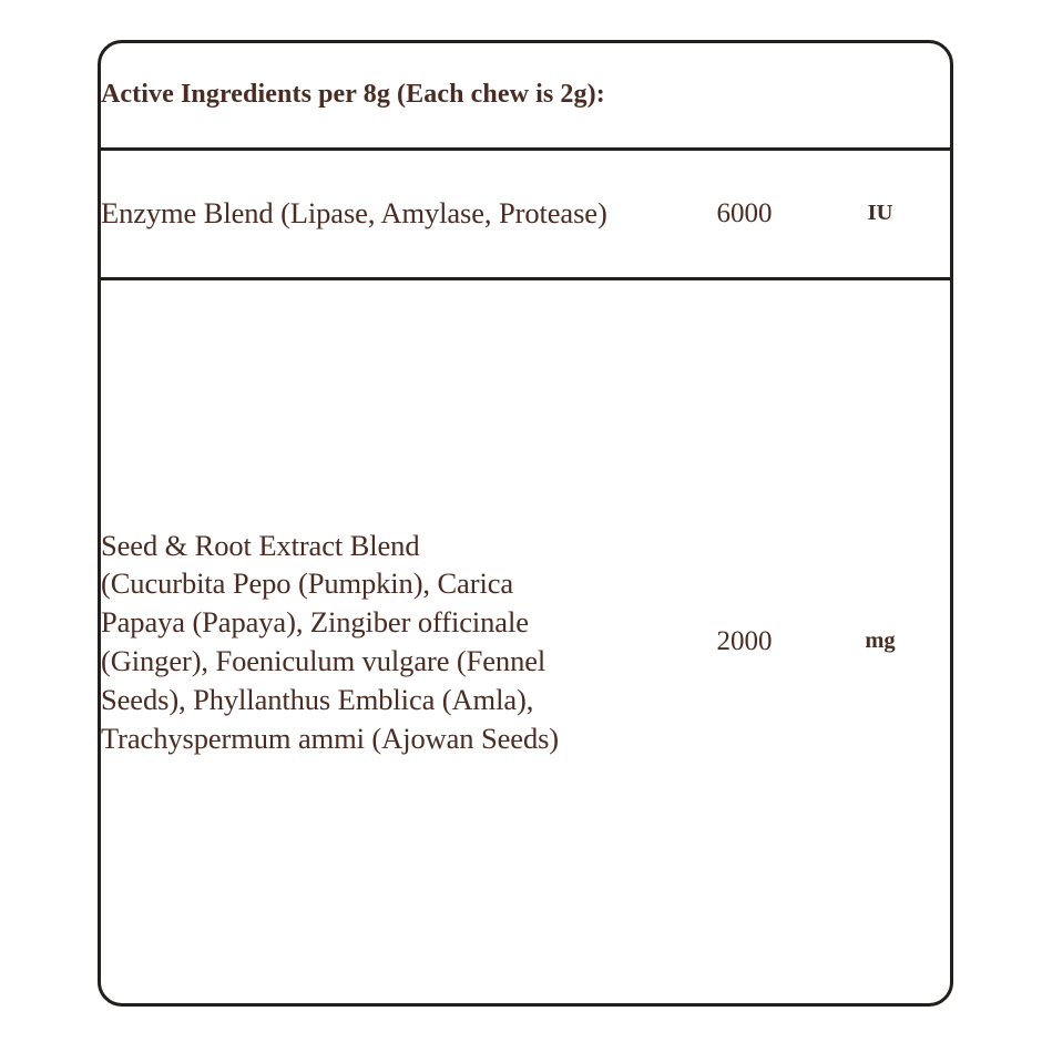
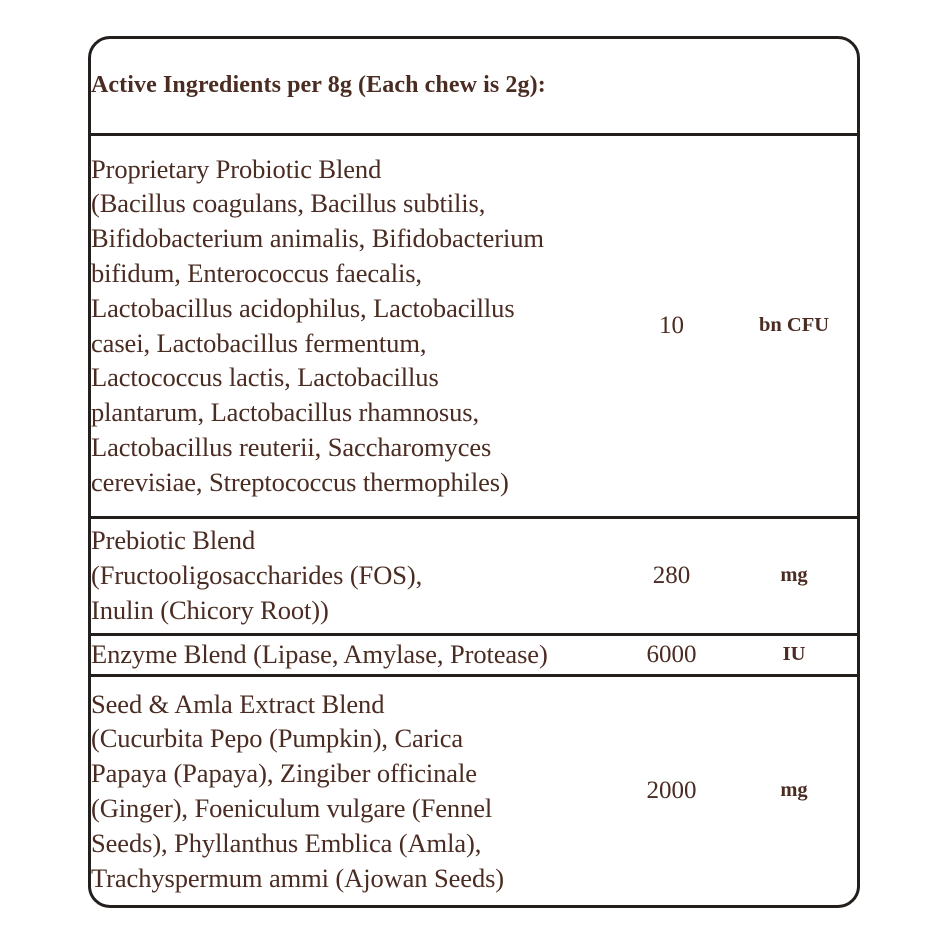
  Active Ingredients per 8g (Each chew is 2g):
+ Proprietary Probiotic Blend (Bacillus coagulans, Bacillus subtilis, Bifidobacterium animalis, Bifidobacterium bifidum, Enterococcus faecalis, Lactobacillus acidophilus, Lactobacillus casei, Lactobacillus fermentum, Lactococcus lactis, Lactobacillus plantarum, Lactobacillus rhamnosus, Lactobacillus reuterii, Saccharomyces cerevisiae, Streptococcus thermophiles)	10	bn CFU
+ Prebiotic Blend (Fructooligosaccharides (FOS), Inulin (Chicory Root))	280	mg
  Enzyme Blend (Lipase, Amylase, Protease)	6000	IU
- Seed & Root Extract Blend (Cucurbita Pepo (Pumpkin), Carica Papaya (Papaya), Zingiber officinale (Ginger), Foeniculum vulgare (Fennel Seeds), Phyllanthus Emblica (Amla), Trachyspermum ammi (Ajowan Seeds)	2000	mg
+ Seed & Amla Extract Blend (Cucurbita Pepo (Pumpkin), Carica Papaya (Papaya), Zingiber officinale (Ginger), Foeniculum vulgare (Fennel Seeds), Phyllanthus Emblica (Amla), Trachyspermum ammi (Ajowan Seeds)	2000	mg
